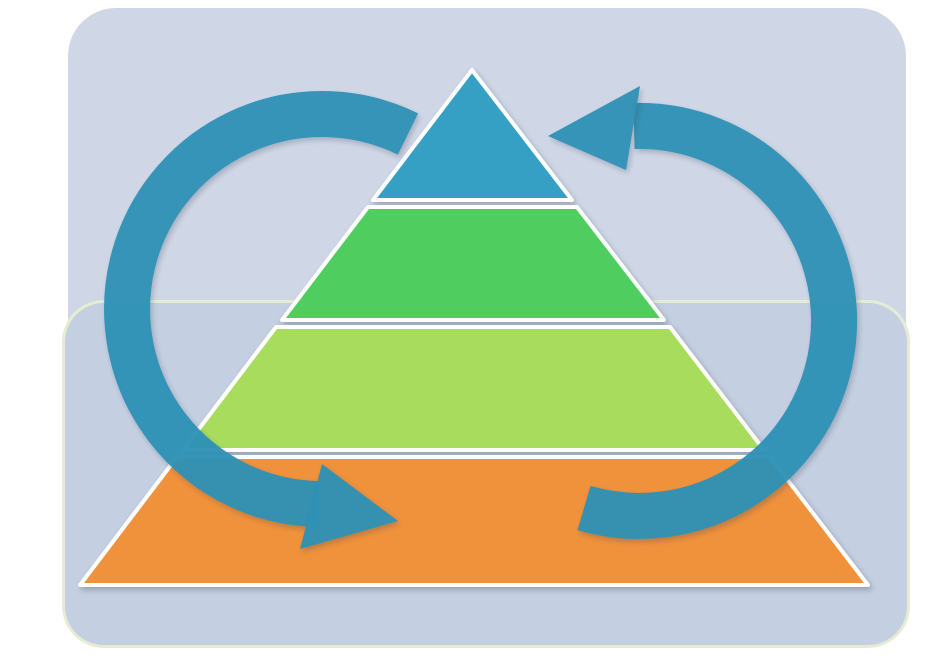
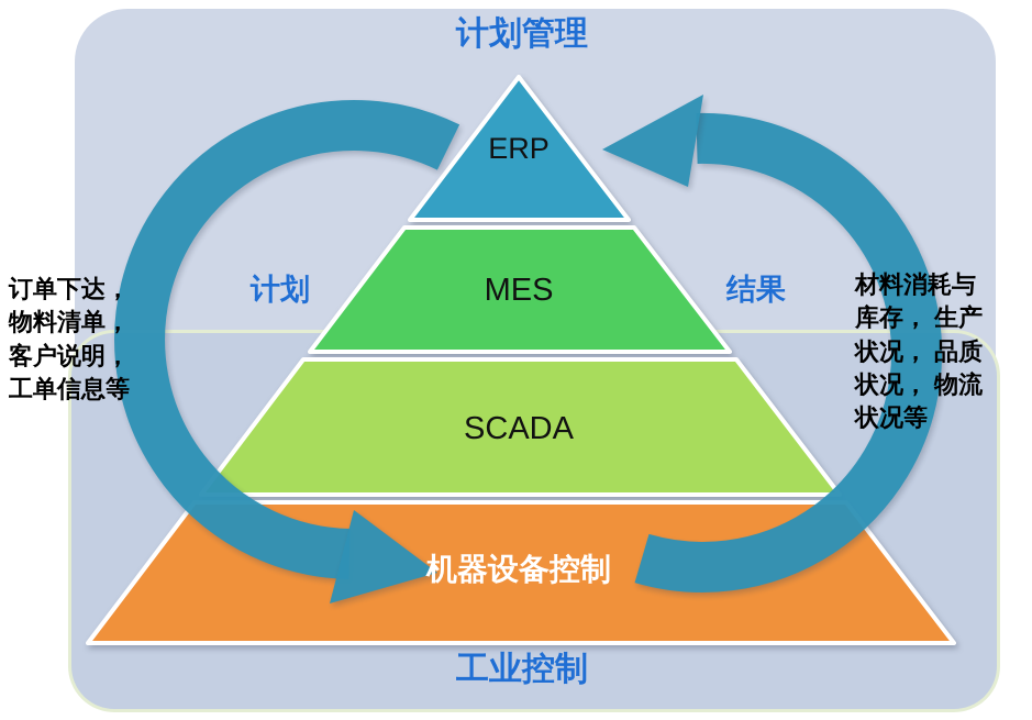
+ 计划管理
+ 工业控制
+ 计划
+ 结果
+ 订单下达，
+ 物料清单，
+ 客户说明，
+ 工单信息等
+ 材料消耗与
+ 库存， 生产
+ 状况， 品质
+ 状况， 物流
+ 状况等
+ ERP
+ MES
+ SCADA
+ 机器设备控制
